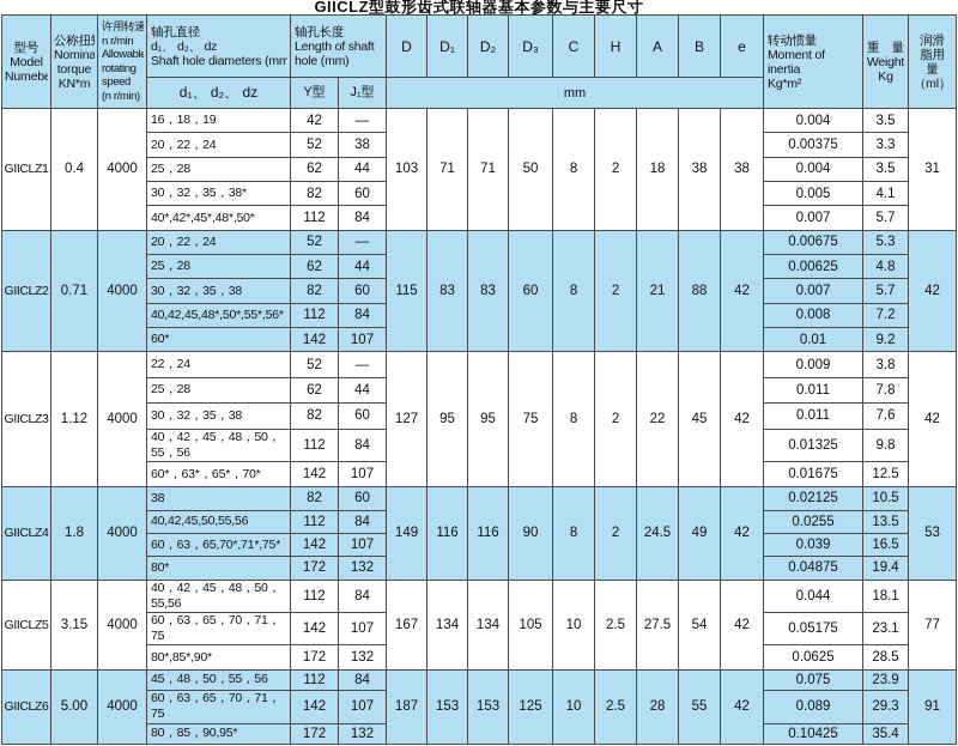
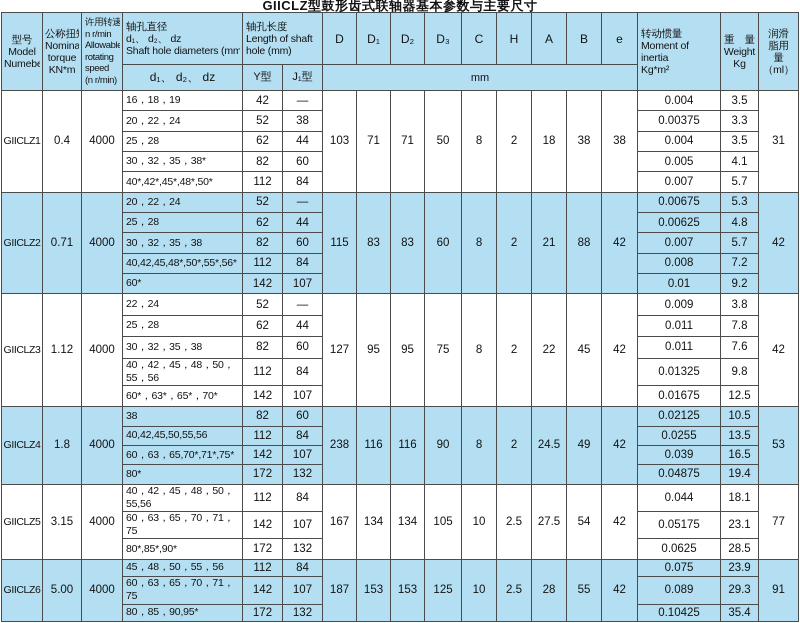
  GIICLZ型鼓形齿式联轴器基本参数与主要尺寸
  型号ModelNumebe	公称扭NominatorqueKN*m	许用转速n r/minAllowablerotatingspeed(n r/min)	轴孔直径d₁、 d₂、 dzShaft hole diameters (mm	轴孔长度Length of shafthole (mm)	D	D₁	D₂	D₃	C	H	A	B	e	转动惯量Moment ofinertiaKg*m²	重 量WeightKg	润滑脂用量（ml）
  d₁、 d₂、 dz	Y型	J₁型	mm
  GIICLZ1	0.4	4000	16，18，19	42	—	103	71	71	50	8	2	18	38	38	0.004	3.5	31
  20，22，24	52	38	0.00375	3.3
  25，28	62	44	0.004	3.5
  30，32，35，38*	82	60	0.005	4.1
  40*,42*,45*,48*,50*	112	84	0.007	5.7
  GIICLZ2	0.71	4000	20，22，24	52	—	115	83	83	60	8	2	21	88	42	0.00675	5.3	42
  25，28	62	44	0.00625	4.8
  30，32，35，38	82	60	0.007	5.7
  40,42,45,48*,50*,55*,56*	112	84	0.008	7.2
  60*	142	107	0.01	9.2
  GIICLZ3	1.12	4000	22，24	52	—	127	95	95	75	8	2	22	45	42	0.009	3.8	42
  25，28	62	44	0.011	7.8
  30，32，35，38	82	60	0.011	7.6
  40，42，45，48，50，55，56	112	84	0.01325	9.8
  60*，63*，65*，70*	142	107	0.01675	12.5
- GIICLZ4	1.8	4000	38	82	60	149	116	116	90	8	2	24.5	49	42	0.02125	10.5	53
+ GIICLZ4	1.8	4000	38	82	60	238	116	116	90	8	2	24.5	49	42	0.02125	10.5	53
  40,42,45,50,55,56	112	84	0.0255	13.5
  60，63，65,70*,71*,75*	142	107	0.039	16.5
  80*	172	132	0.04875	19.4
  GIICLZ5	3.15	4000	40，42，45，48，50，55,56	112	84	167	134	134	105	10	2.5	27.5	54	42	0.044	18.1	77
  60，63，65，70，71，75	142	107	0.05175	23.1
  80*,85*,90*	172	132	0.0625	28.5
  GIICLZ6	5.00	4000	45，48，50，55，56	112	84	187	153	153	125	10	2.5	28	55	42	0.075	23.9	91
  60，63，65，70，71，75	142	107	0.089	29.3
  80，85，90,95*	172	132	0.10425	35.4
